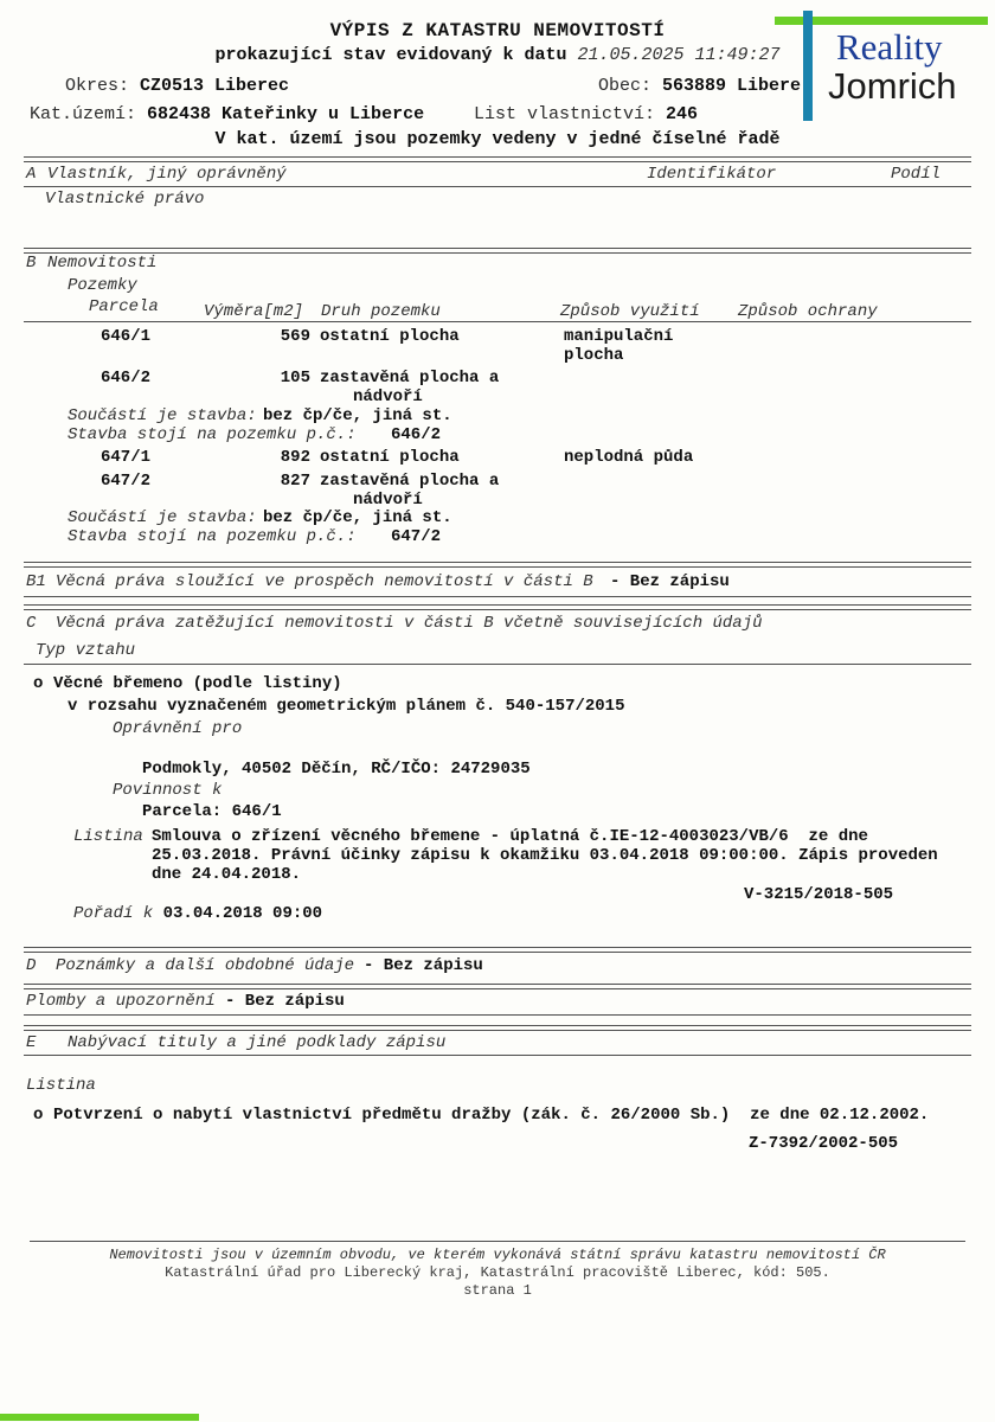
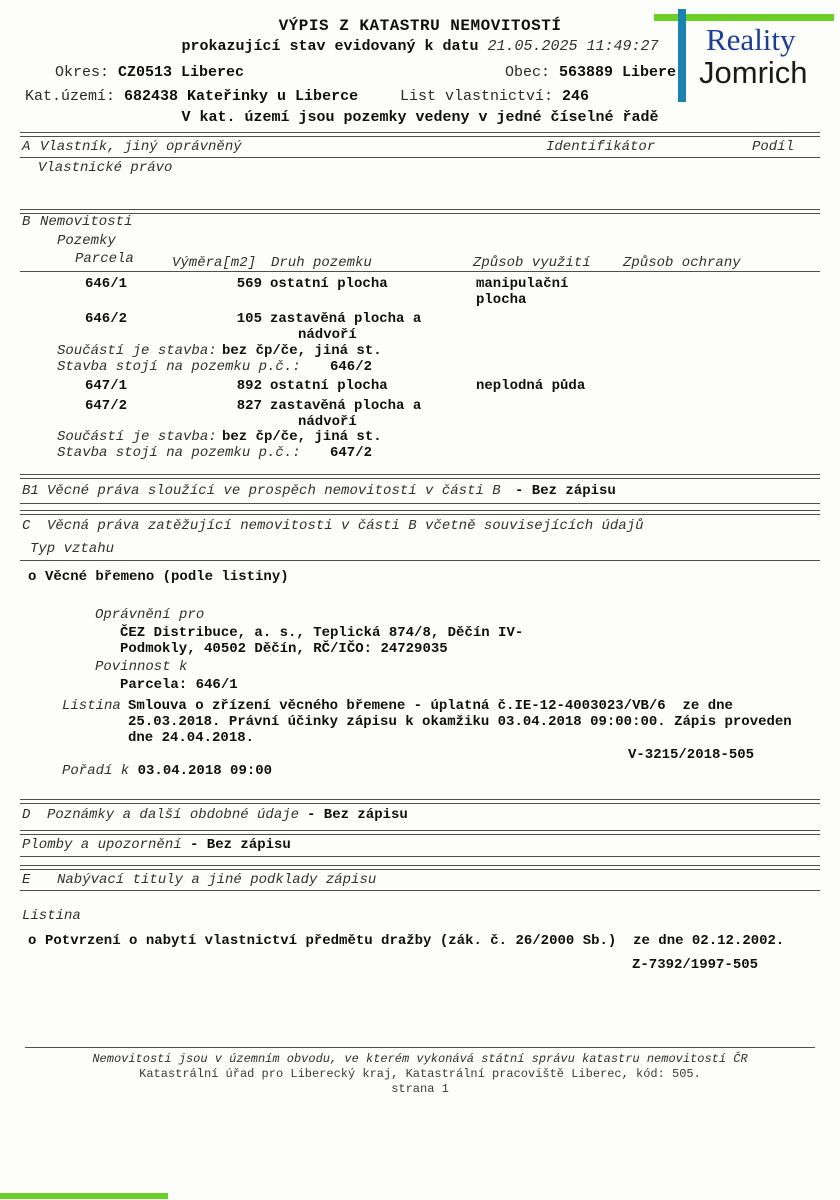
  VÝPIS Z KATASTRU NEMOVITOSTÍ
  prokazující stav evidovaný k datu 21.05.2025 11:49:27
  Okres: CZ0513 Liberec
  Obec: 563889 Libere
  Kat.území: 682438 Kateřinky u Liberce
  List vlastnictví: 246
  V kat. území jsou pozemky vedeny v jedné číselné řadě
  A
  Vlastník, jiný oprávněný
  Identifikátor
  Podíl
  Vlastnické právo
  B
  Nemovitosti
  Pozemky
  Parcela
  Výměra[m2]
  Druh pozemku
  Způsob využití
  Způsob ochrany
  646/1
  569
  ostatní plocha
  manipulační
  plocha
  646/2
  105
  zastavěná plocha a
  nádvoří
  Součástí je stavba:
  bez čp/če, jiná st.
  Stavba stojí na pozemku p.č.:
  646/2
  647/1
  892
  ostatní plocha
  neplodná půda
  647/2
  827
  zastavěná plocha a
  nádvoří
  Součástí je stavba:
  bez čp/če, jiná st.
  Stavba stojí na pozemku p.č.:
  647/2
  B1
- Věcná práva sloužící ve prospěch nemovitostí v části B
+ Věcné práva sloužící ve prospěch nemovitostí v části B
  - Bez zápisu
  C
  Věcná práva zatěžující nemovitosti v části B včetně souvisejících údajů
  Typ vztahu
  o
  Věcné břemeno (podle listiny)
- v rozsahu vyznačeném geometrickým plánem č. 540-157/2015
  Oprávnění pro
+ ČEZ Distribuce, a. s., Teplická 874/8, Děčín IV-
  Podmokly, 40502 Děčín, RČ/IČO: 24729035
  Povinnost k
  Parcela: 646/1
  Listina
  Smlouva o zřízení věcného břemene - úplatná č.IE-12-4003023/VB/6 ze dne
  25.03.2018. Právní účinky zápisu k okamžiku 03.04.2018 09:00:00. Zápis proveden
  dne 24.04.2018.
  V-3215/2018-505
  Pořadí k 03.04.2018 09:00
  D
  Poznámky a další obdobné údaje
  - Bez zápisu
  Plomby a upozornění
  - Bez zápisu
  E
  Nabývací tituly a jiné podklady zápisu
  Listina
  o
  Potvrzení o nabytí vlastnictví předmětu dražby (zák. č. 26/2000 Sb.) ze dne 02.12.2002.
- Z-7392/2002-505
+ Z-7392/1997-505
  Nemovitosti jsou v územním obvodu, ve kterém vykonává státní správu katastru nemovitostí ČR
  Katastrální úřad pro Liberecký kraj, Katastrální pracoviště Liberec, kód: 505.
  strana 1
  Reality
  Jomrich
